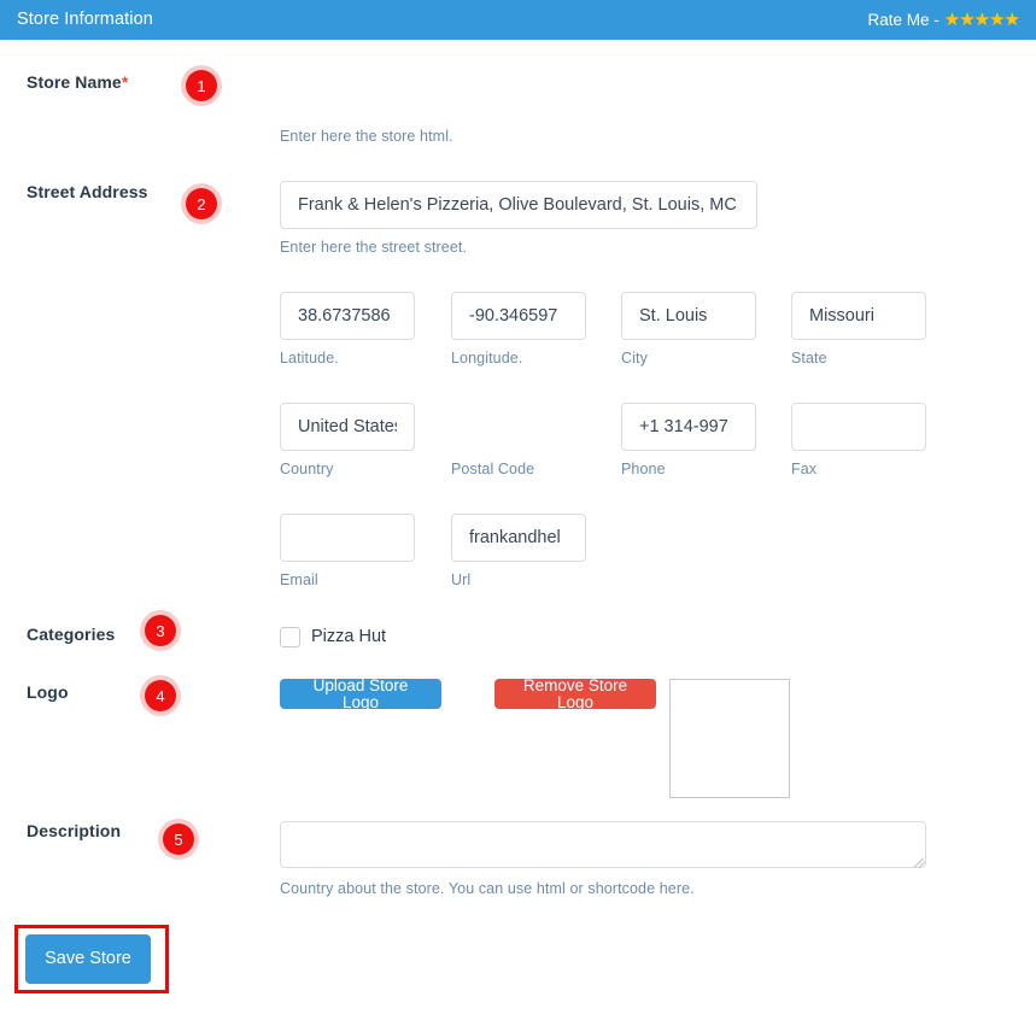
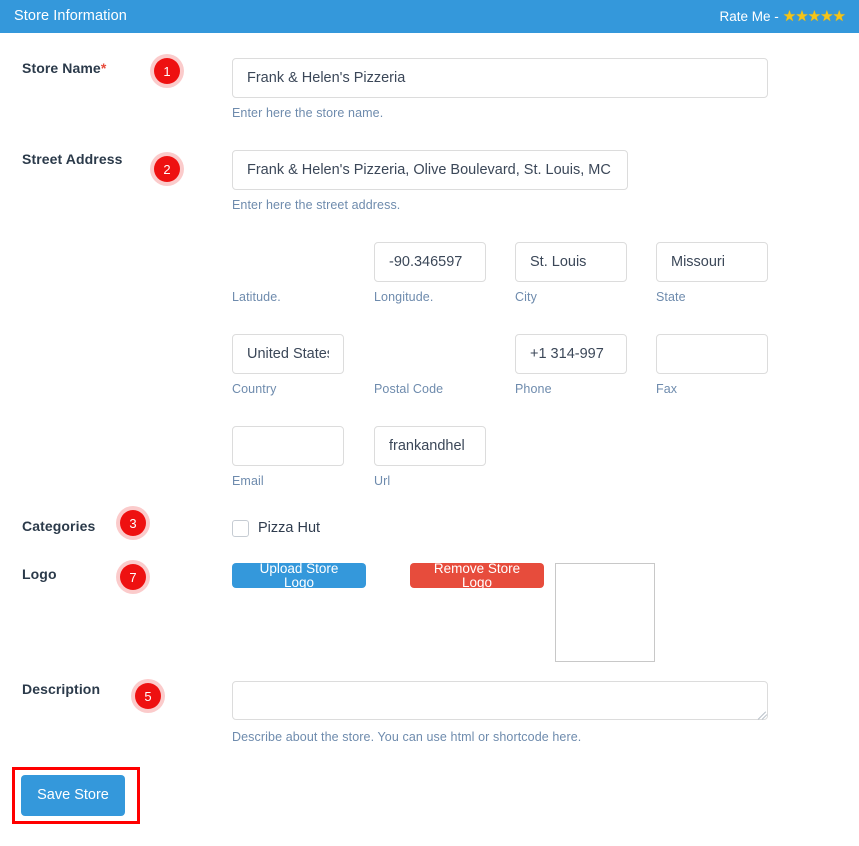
  Store Information
  Rate Me -
  ★
  ★
  ★
  ★
  ★
  Store Name*
  1
+ Frank & Helen's Pizzeria
- Enter here the store html.
+ Enter here the store name.
  Street Address
  2
  Frank & Helen's Pizzeria, Olive Boulevard, St. Louis, MC
- Enter here the street street.
+ Enter here the street address.
- 38.6737586
  Latitude.
  -90.346597
  Longitude.
  St. Louis
  City
  Missouri
  State
  United State
  Country
  Postal Code
  +1 314-997
  Phone
  Fax
  Email
  frankandhel
  Url
  Categories
  3
  Pizza Hut
  Logo
- 4
+ 7
  Upload Store Logo
  Remove Store Logo
  Description
  5
- Country about the store. You can use html or shortcode here.
+ Describe about the store. You can use html or shortcode here.
  Save Store
